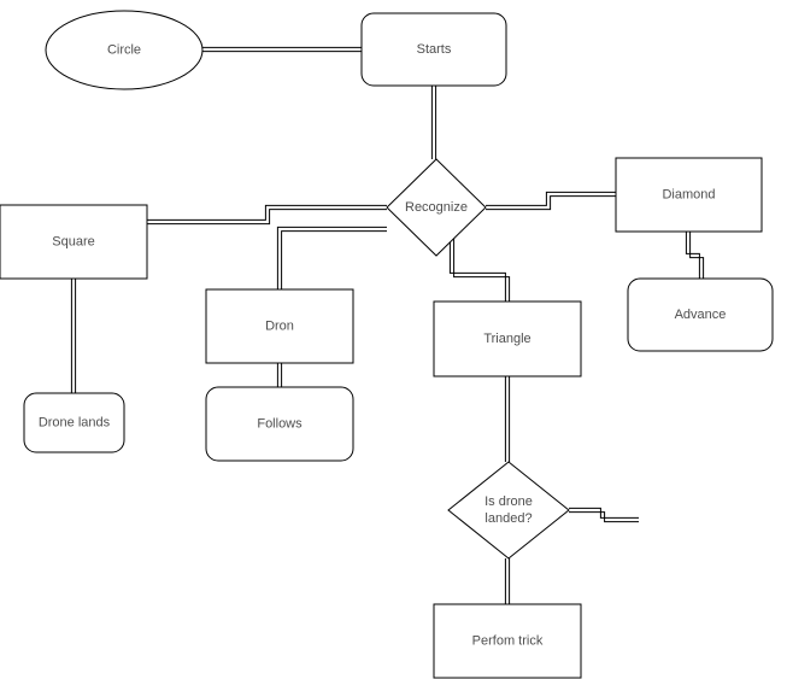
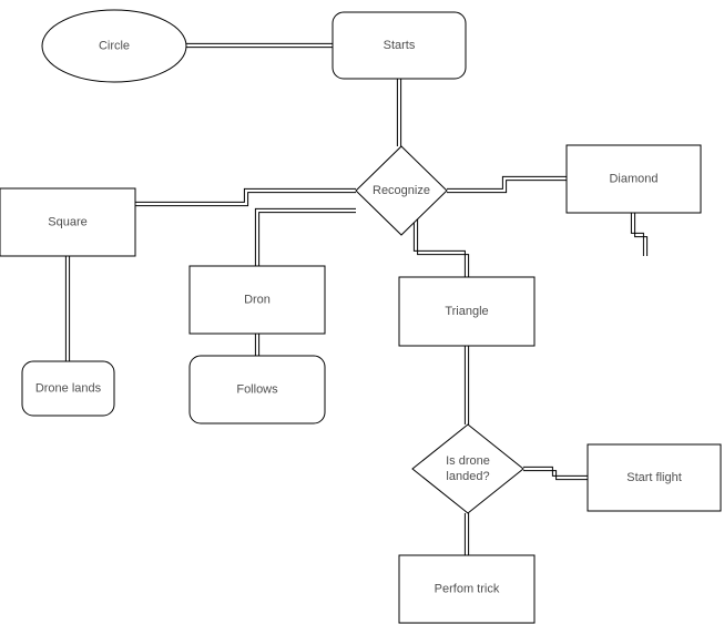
  Circle
  Starts
  Recognize
  Diamond
- Advance
  Square
  Drone lands
  Dron
  Follows
  Triangle
  Is drone landed?
+ Start flight
  Perfom trick
